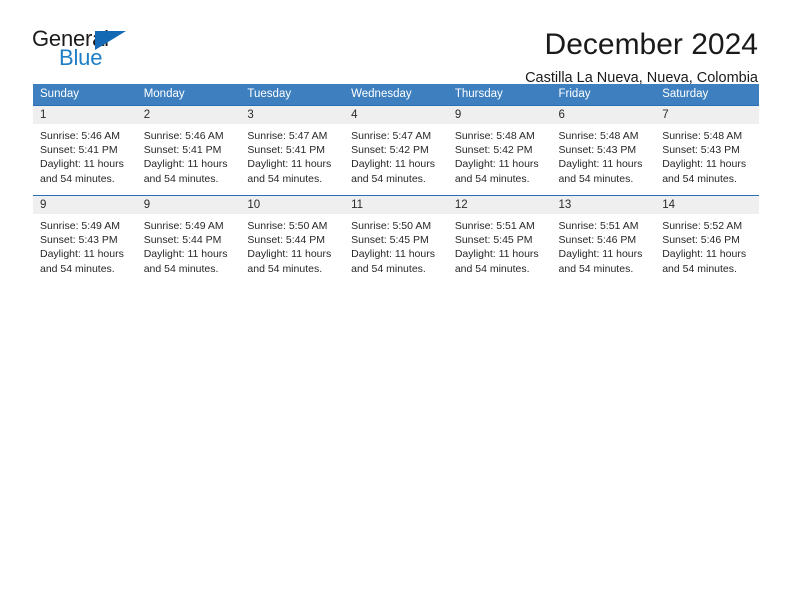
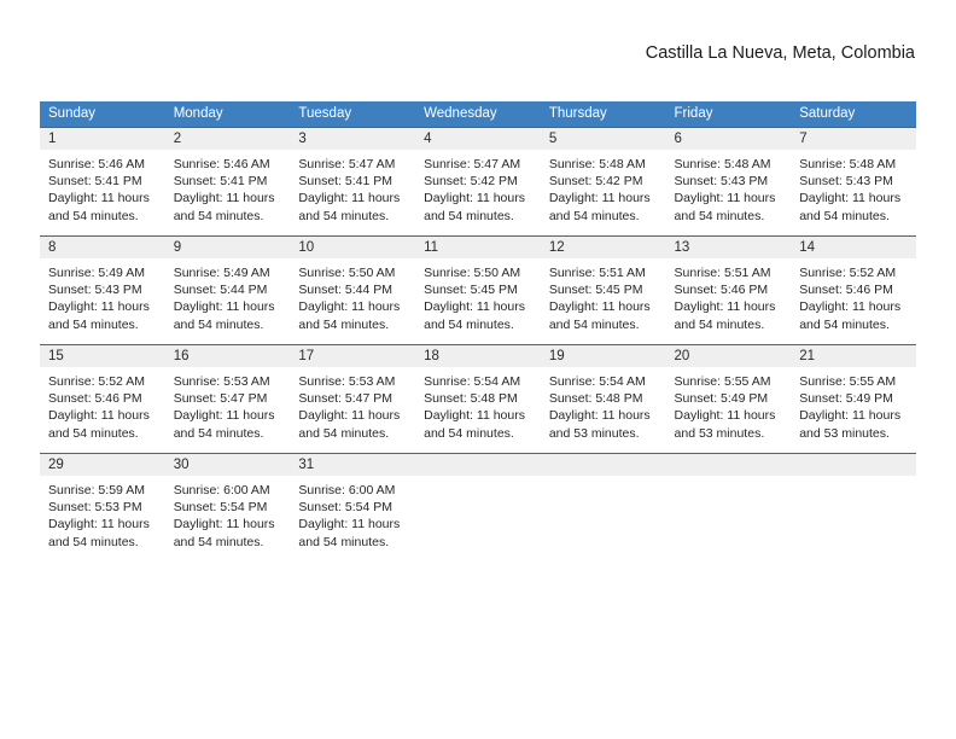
- General
- Blue
- December 2024
- Castilla La Nueva, Nueva, Colombia
+ Castilla La Nueva, Meta, Colombia
  Sunday	Monday	Tuesday	Wednesday	Thursday	Friday	Saturday
- 1 Sunrise: 5:46 AM Sunset: 5:41 PM Daylight: 11 hours and 54 minutes.	2 Sunrise: 5:46 AM Sunset: 5:41 PM Daylight: 11 hours and 54 minutes.	3 Sunrise: 5:47 AM Sunset: 5:41 PM Daylight: 11 hours and 54 minutes.	4 Sunrise: 5:47 AM Sunset: 5:42 PM Daylight: 11 hours and 54 minutes.	9 Sunrise: 5:48 AM Sunset: 5:42 PM Daylight: 11 hours and 54 minutes.	6 Sunrise: 5:48 AM Sunset: 5:43 PM Daylight: 11 hours and 54 minutes.	7 Sunrise: 5:48 AM Sunset: 5:43 PM Daylight: 11 hours and 54 minutes.
+ 1 Sunrise: 5:46 AM Sunset: 5:41 PM Daylight: 11 hours and 54 minutes.	2 Sunrise: 5:46 AM Sunset: 5:41 PM Daylight: 11 hours and 54 minutes.	3 Sunrise: 5:47 AM Sunset: 5:41 PM Daylight: 11 hours and 54 minutes.	4 Sunrise: 5:47 AM Sunset: 5:42 PM Daylight: 11 hours and 54 minutes.	5 Sunrise: 5:48 AM Sunset: 5:42 PM Daylight: 11 hours and 54 minutes.	6 Sunrise: 5:48 AM Sunset: 5:43 PM Daylight: 11 hours and 54 minutes.	7 Sunrise: 5:48 AM Sunset: 5:43 PM Daylight: 11 hours and 54 minutes.
- 9 Sunrise: 5:49 AM Sunset: 5:43 PM Daylight: 11 hours and 54 minutes.	9 Sunrise: 5:49 AM Sunset: 5:44 PM Daylight: 11 hours and 54 minutes.	10 Sunrise: 5:50 AM Sunset: 5:44 PM Daylight: 11 hours and 54 minutes.	11 Sunrise: 5:50 AM Sunset: 5:45 PM Daylight: 11 hours and 54 minutes.	12 Sunrise: 5:51 AM Sunset: 5:45 PM Daylight: 11 hours and 54 minutes.	13 Sunrise: 5:51 AM Sunset: 5:46 PM Daylight: 11 hours and 54 minutes.	14 Sunrise: 5:52 AM Sunset: 5:46 PM Daylight: 11 hours and 54 minutes.
+ 8 Sunrise: 5:49 AM Sunset: 5:43 PM Daylight: 11 hours and 54 minutes.	9 Sunrise: 5:49 AM Sunset: 5:44 PM Daylight: 11 hours and 54 minutes.	10 Sunrise: 5:50 AM Sunset: 5:44 PM Daylight: 11 hours and 54 minutes.	11 Sunrise: 5:50 AM Sunset: 5:45 PM Daylight: 11 hours and 54 minutes.	12 Sunrise: 5:51 AM Sunset: 5:45 PM Daylight: 11 hours and 54 minutes.	13 Sunrise: 5:51 AM Sunset: 5:46 PM Daylight: 11 hours and 54 minutes.	14 Sunrise: 5:52 AM Sunset: 5:46 PM Daylight: 11 hours and 54 minutes.
+ 15 Sunrise: 5:52 AM Sunset: 5:46 PM Daylight: 11 hours and 54 minutes.	16 Sunrise: 5:53 AM Sunset: 5:47 PM Daylight: 11 hours and 54 minutes.	17 Sunrise: 5:53 AM Sunset: 5:47 PM Daylight: 11 hours and 54 minutes.	18 Sunrise: 5:54 AM Sunset: 5:48 PM Daylight: 11 hours and 54 minutes.	19 Sunrise: 5:54 AM Sunset: 5:48 PM Daylight: 11 hours and 53 minutes.	20 Sunrise: 5:55 AM Sunset: 5:49 PM Daylight: 11 hours and 53 minutes.	21 Sunrise: 5:55 AM Sunset: 5:49 PM Daylight: 11 hours and 53 minutes.
+ 29 Sunrise: 5:59 AM Sunset: 5:53 PM Daylight: 11 hours and 54 minutes.	30 Sunrise: 6:00 AM Sunset: 5:54 PM Daylight: 11 hours and 54 minutes.	31 Sunrise: 6:00 AM Sunset: 5:54 PM Daylight: 11 hours and 54 minutes.
